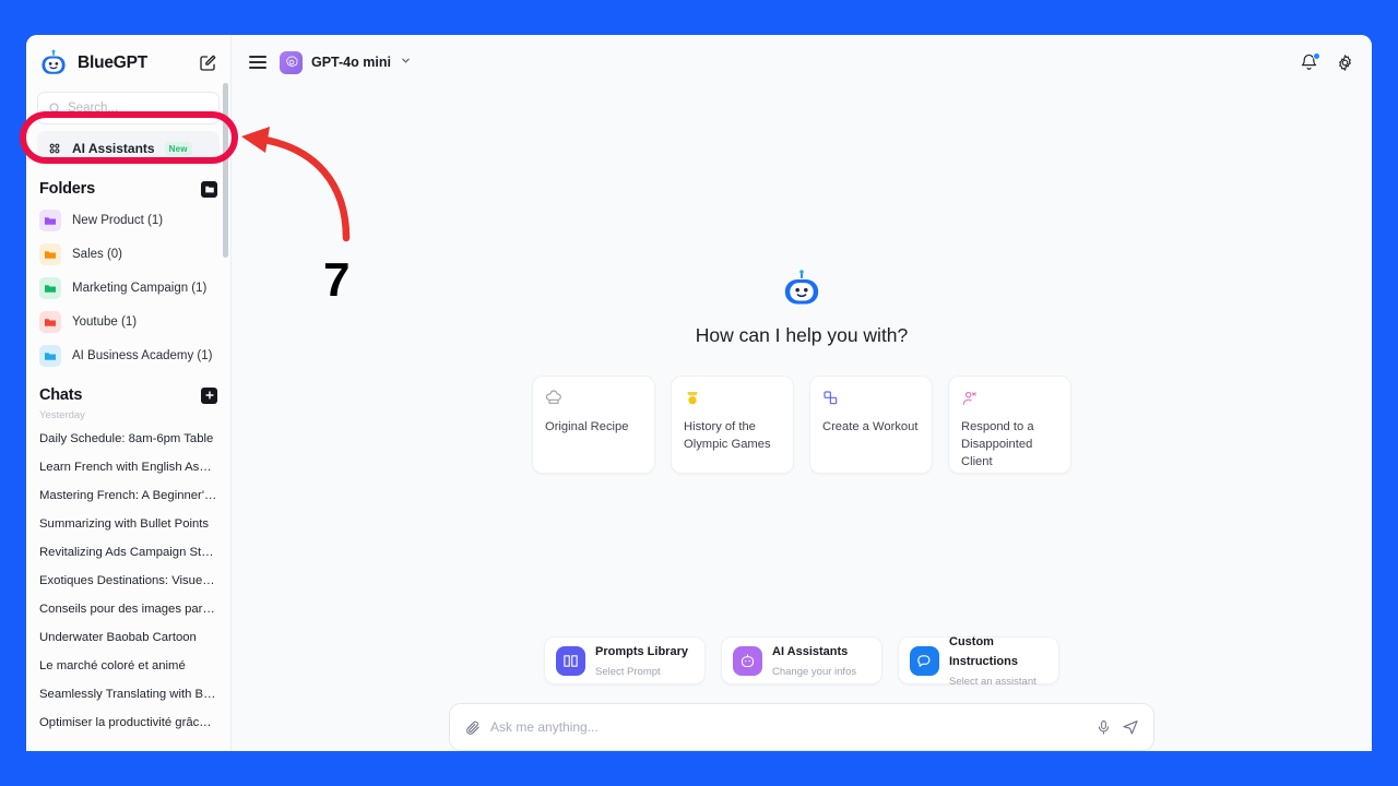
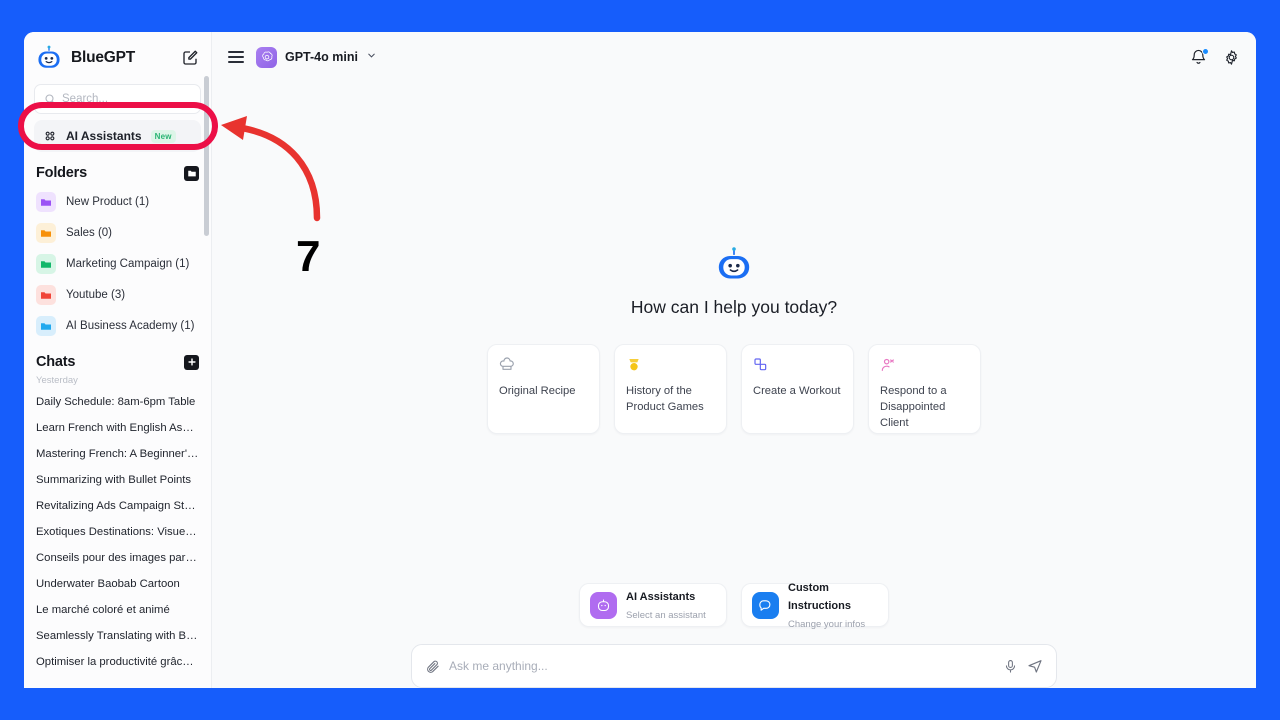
  BlueGPT
  Search...
  AI Assistants
  New
  Folders
  New Product (1)
  Sales (0)
  Marketing Campaign (1)
- Youtube (1)
+ Youtube (3)
  AI Business Academy (1)
  Chats
  Yesterday
  Daily Schedule: 8am-6pm Table
  Learn French with English Assis.
  Mastering French: A Beginner's .
  Summarizing with Bullet Points
  Revitalizing Ads Campaign Stra..
  Exotiques Destinations: Visuels .
  Conseils pour des images parfa.
  Underwater Baobab Cartoon
  Le marché coloré et animé
  Seamlessly Translating with Bili..
  Optimiser la productivité grâce ..
  GPT-4o mini
- How can I help you with?
+ How can I help you today?
  Original Recipe
- History of the Olympic Games
+ History of the Product Games
  Create a Workout
  Respond to a Disappointed Client
- Prompts Library
- Select Prompt
  AI Assistants
- Change your infos
+ Select an assistant
  Custom Instructions
- Select an assistant
+ Change your infos
  Ask me anything...
  7
